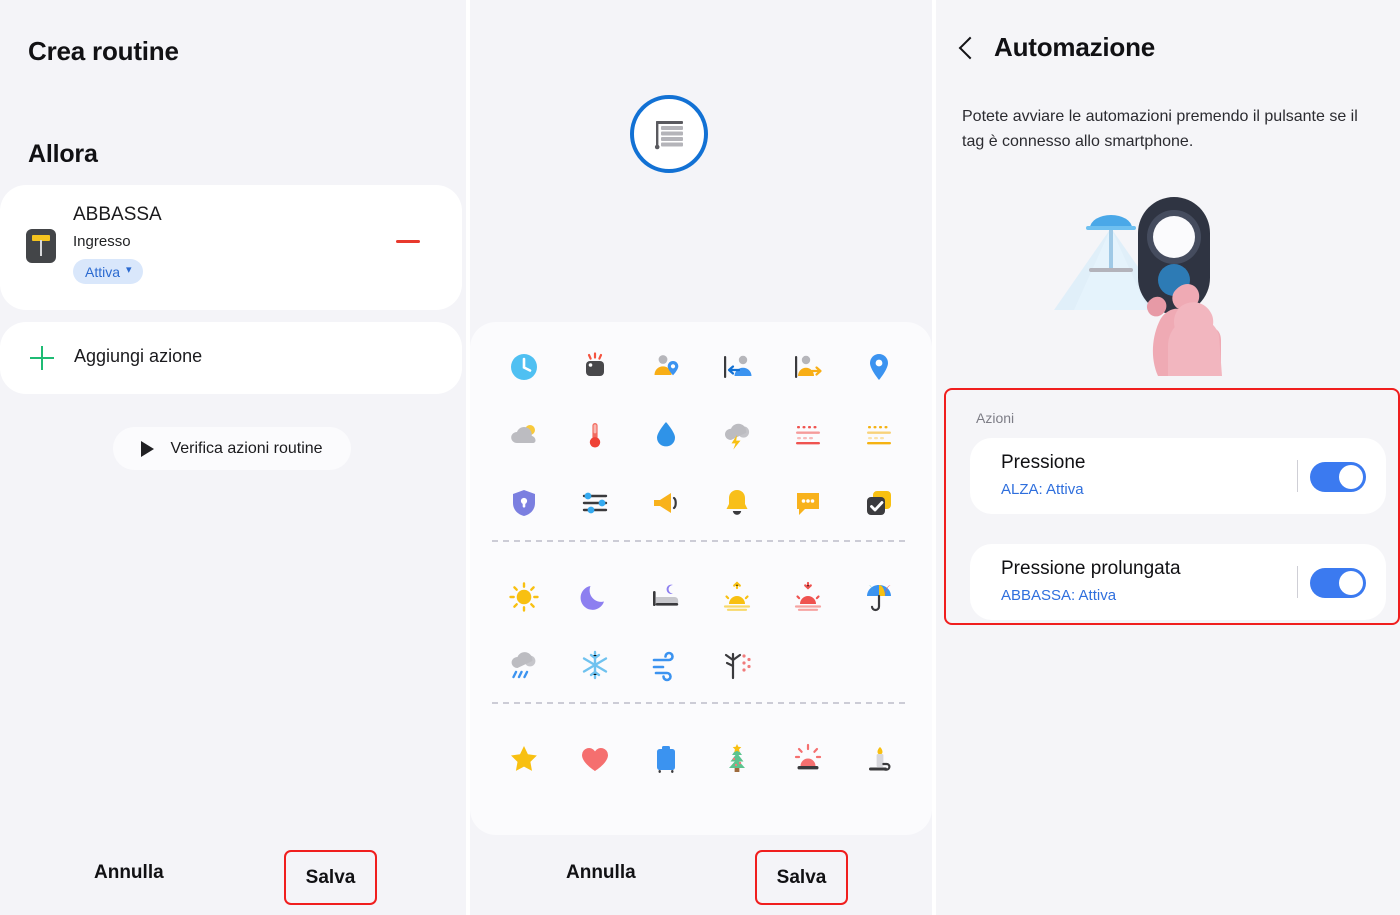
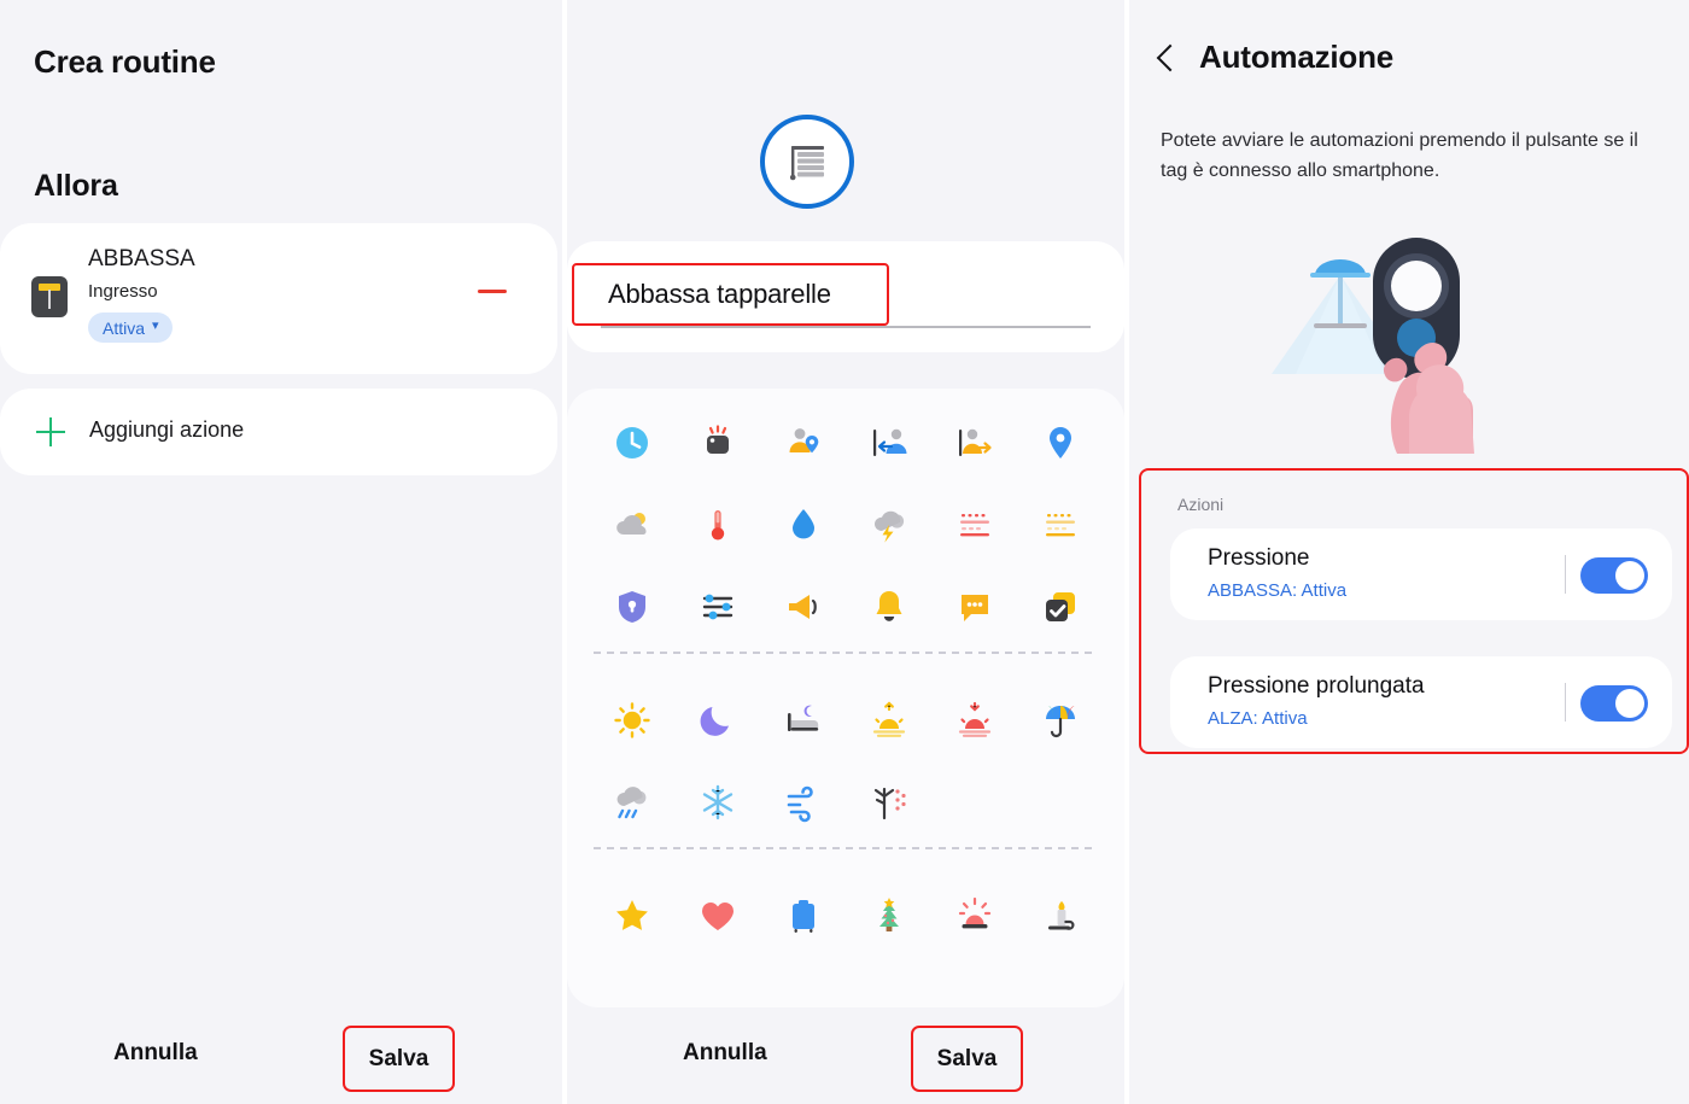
  Crea routine
  Allora
  ABBASSA
  Ingresso
  Attiva
  ▾
  Aggiungi azione
- Verifica azioni routine
  Annulla
  Salva
+ Abbassa tapparelle
  Annulla
  Salva
  Automazione
  Potete avviare le automazioni premendo il pulsante se il tag è connesso allo smartphone.
  Azioni
  Pressione
- ALZA: Attiva
+ ABBASSA: Attiva
  Pressione prolungata
- ABBASSA: Attiva
+ ALZA: Attiva
